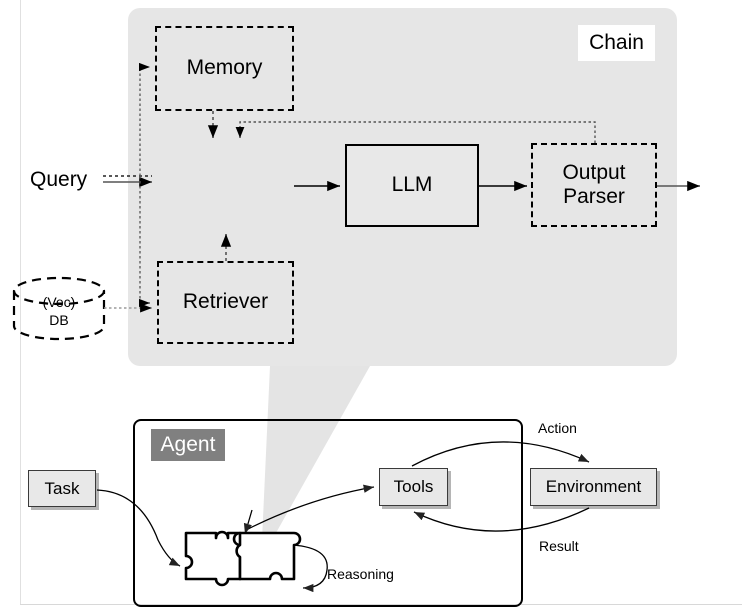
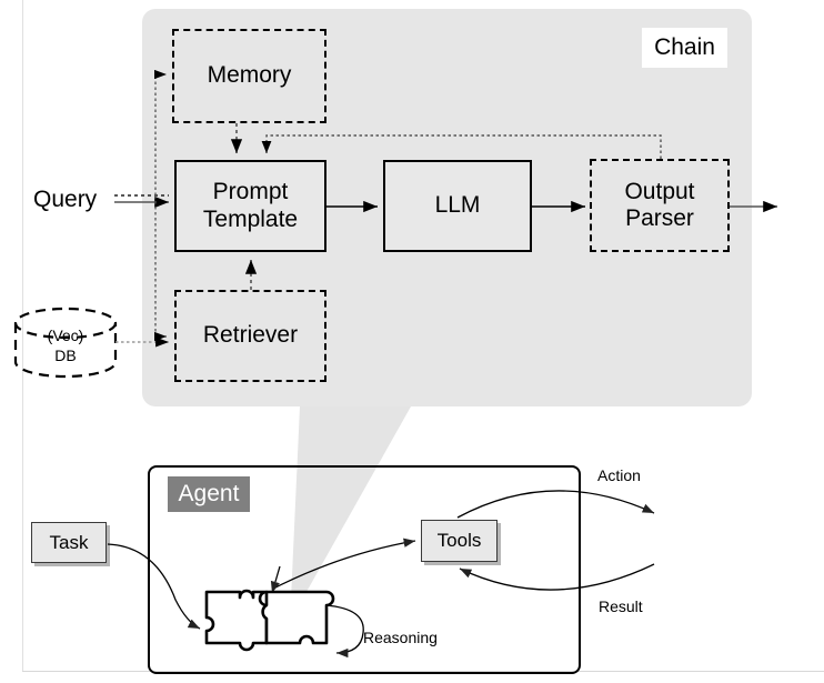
  Chain
  Memory
+ Prompt
+ Template
  Retriever
  LLM
  Output
  Parser
  Query
  (Vec)
  DB
  Agent
  Task
  Tools
- Environment
  Action
  Result
  Reasoning
